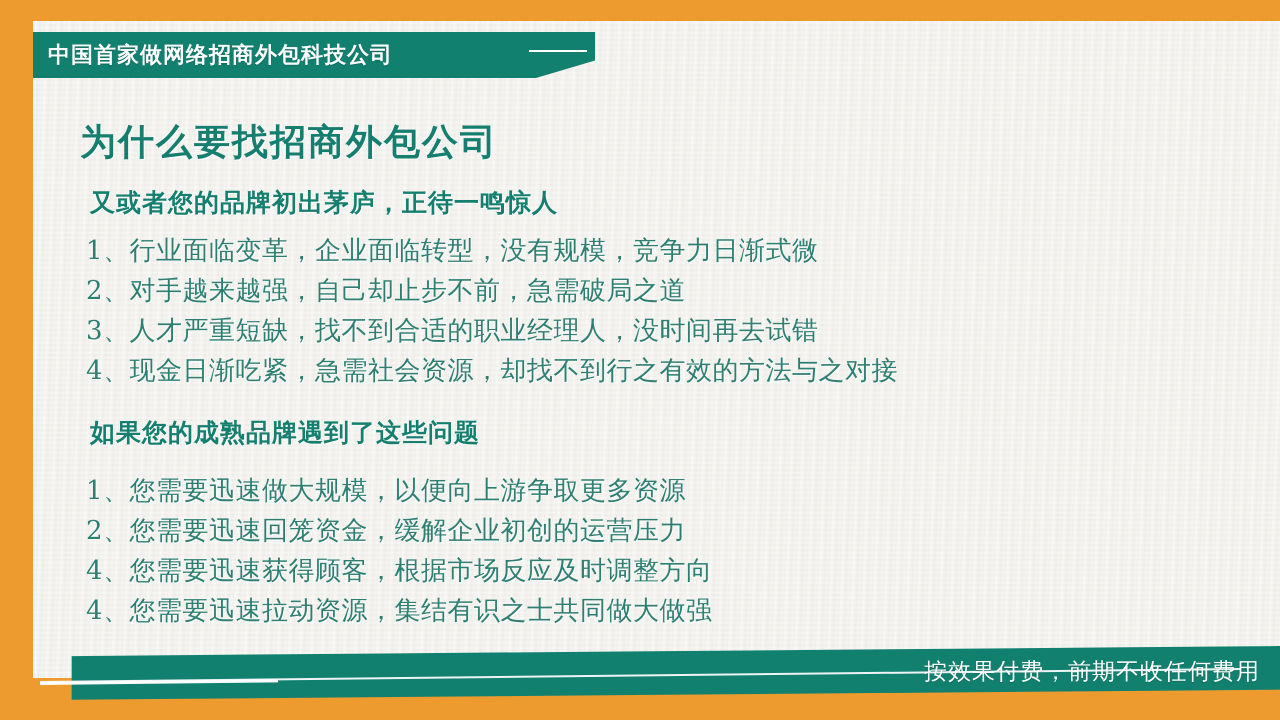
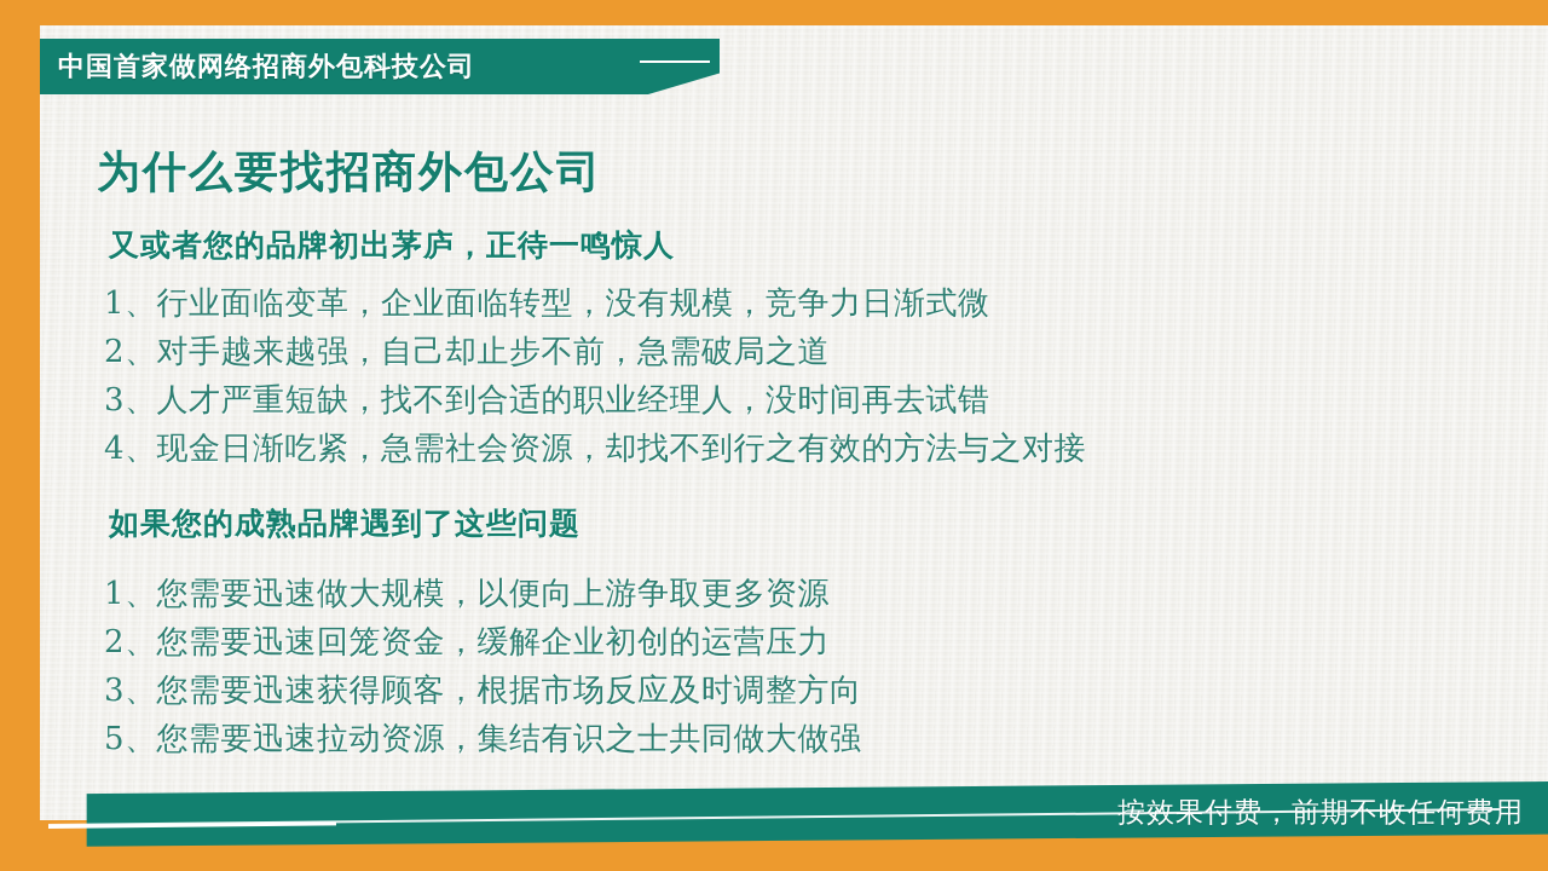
  中国首家做网络招商外包科技公司
  为什么要找招商外包公司
  又或者您的品牌初出茅庐，正待一鸣惊人
  1、行业面临变革，企业面临转型，没有规模，竞争力日渐式微
  2、对手越来越强，自己却止步不前，急需破局之道
  3、人才严重短缺，找不到合适的职业经理人，没时间再去试错
  4、现金日渐吃紧，急需社会资源，却找不到行之有效的方法与之对接
  如果您的成熟品牌遇到了这些问题
  1、您需要迅速做大规模，以便向上游争取更多资源
  2、您需要迅速回笼资金，缓解企业初创的运营压力
- 4、您需要迅速获得顾客，根据市场反应及时调整方向
+ 3、您需要迅速获得顾客，根据市场反应及时调整方向
- 4、您需要迅速拉动资源，集结有识之士共同做大做强
+ 5、您需要迅速拉动资源，集结有识之士共同做大做强
  按效果付费，前期不收任何费用
